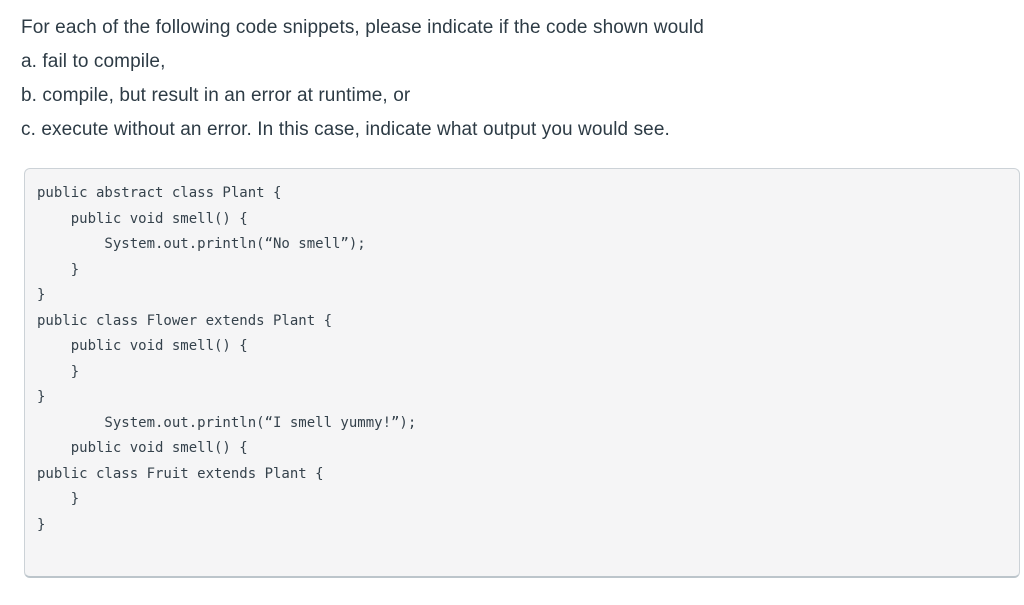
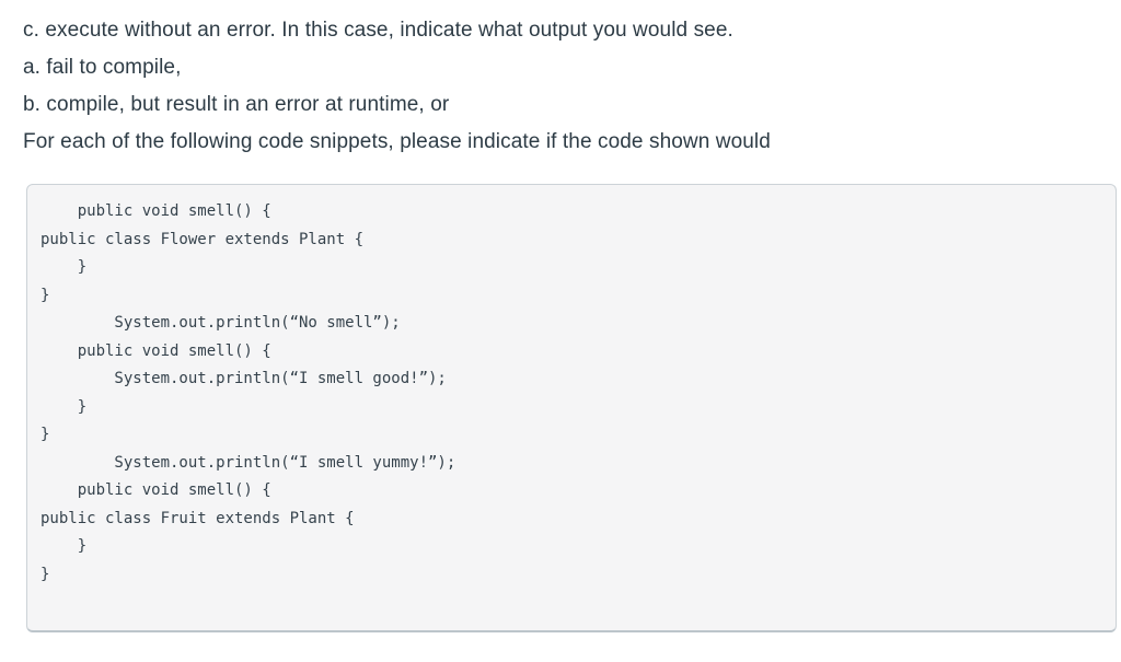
- For each of the following code snippets, please indicate if the code shown would
+ c. execute without an error. In this case, indicate what output you would see.
  a. fail to compile,
  b. compile, but result in an error at runtime, or
- c. execute without an error. In this case, indicate what output you would see.
+ For each of the following code snippets, please indicate if the code shown would
- public abstract class Plant {
  public void smell() {
- System.out.println(“No smell”);
+ public class Flower extends Plant {
  }
  }
- public class Flower extends Plant {
+ System.out.println(“No smell”);
  public void smell() {
+ System.out.println(“I smell good!”);
  }
  }
  System.out.println(“I smell yummy!”);
  public void smell() {
  public class Fruit extends Plant {
  }
  }
